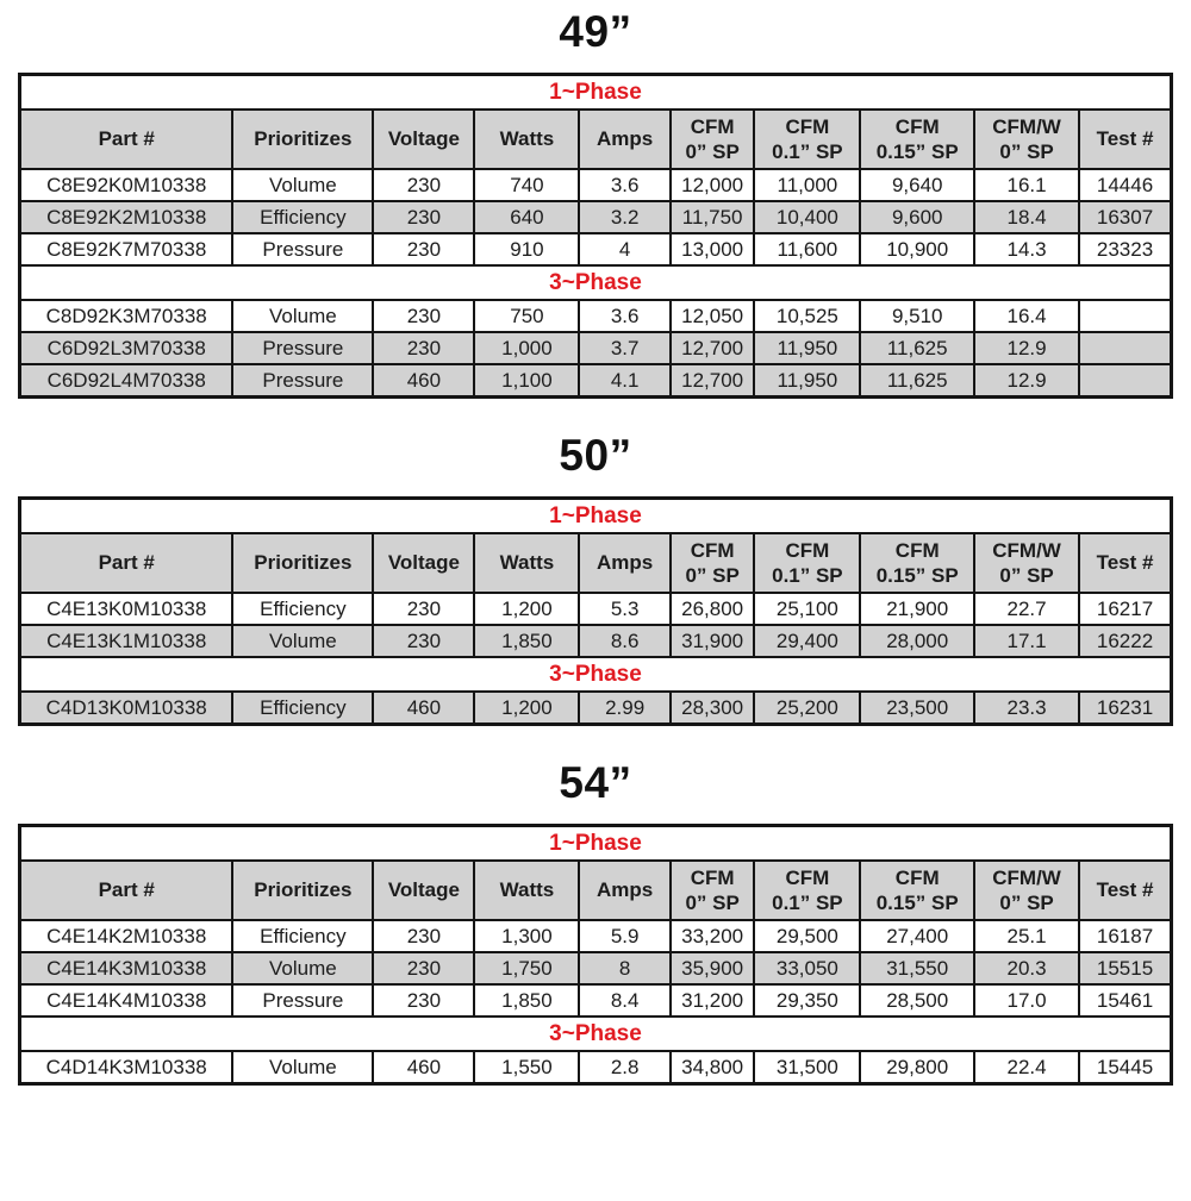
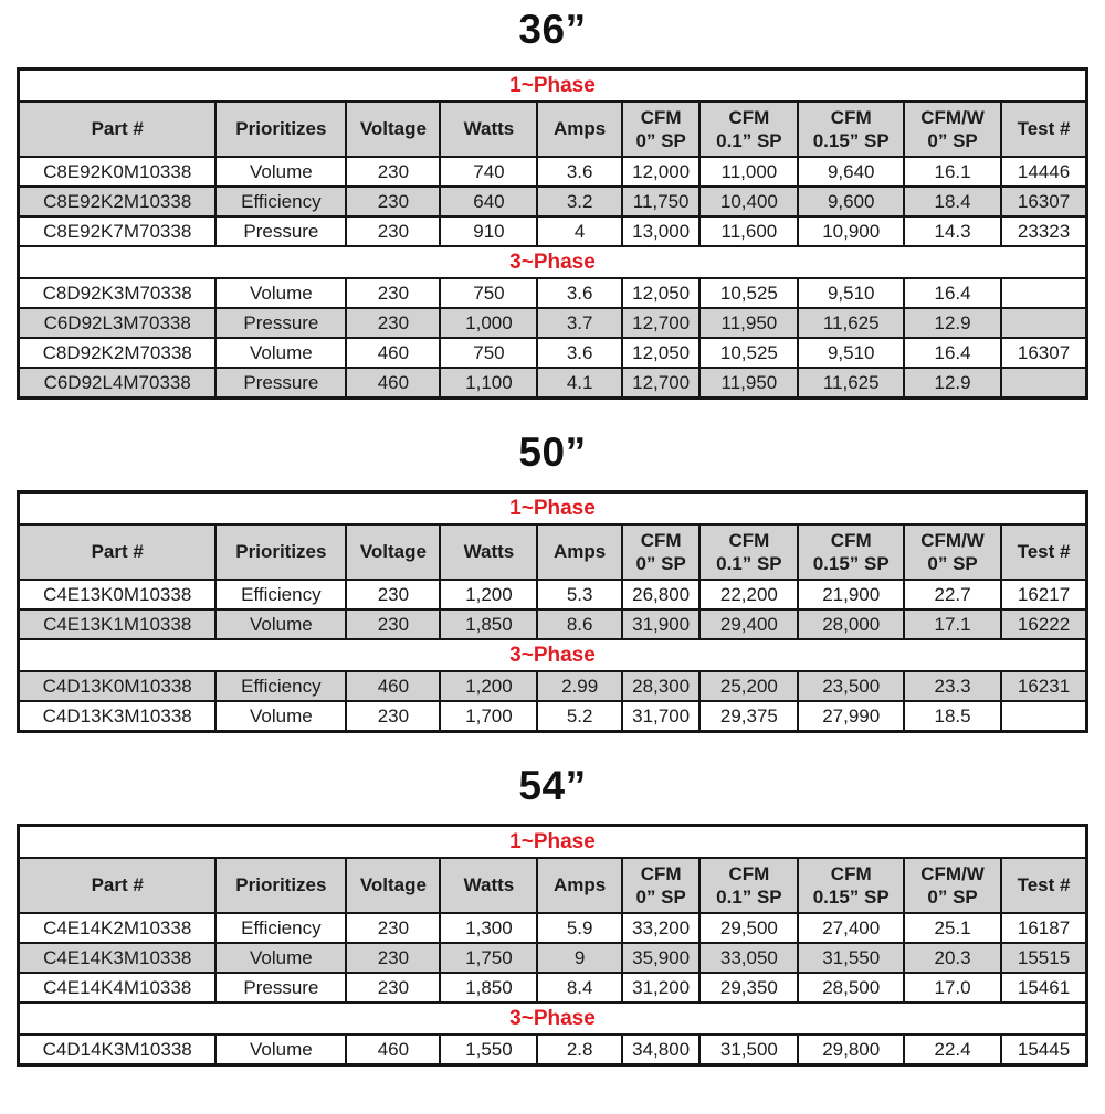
- 49”
+ 36”
  1~Phase
  Part #	Prioritizes	Voltage	Watts	Amps	CFM 0” SP	CFM 0.1” SP	CFM 0.15” SP	CFM/W 0” SP	Test #
  C8E92K0M10338	Volume	230	740	3.6	12,000	11,000	9,640	16.1	14446
  C8E92K2M10338	Efficiency	230	640	3.2	11,750	10,400	9,600	18.4	16307
  C8E92K7M70338	Pressure	230	910	4	13,000	11,600	10,900	14.3	23323
  3~Phase
  C8D92K3M70338	Volume	230	750	3.6	12,050	10,525	9,510	16.4
  C6D92L3M70338	Pressure	230	1,000	3.7	12,700	11,950	11,625	12.9
+ C8D92K2M70338	Volume	460	750	3.6	12,050	10,525	9,510	16.4	16307
  C6D92L4M70338	Pressure	460	1,100	4.1	12,700	11,950	11,625	12.9
  50”
  1~Phase
  Part #	Prioritizes	Voltage	Watts	Amps	CFM 0” SP	CFM 0.1” SP	CFM 0.15” SP	CFM/W 0” SP	Test #
- C4E13K0M10338	Efficiency	230	1,200	5.3	26,800	25,100	21,900	22.7	16217
+ C4E13K0M10338	Efficiency	230	1,200	5.3	26,800	22,200	21,900	22.7	16217
  C4E13K1M10338	Volume	230	1,850	8.6	31,900	29,400	28,000	17.1	16222
  3~Phase
  C4D13K0M10338	Efficiency	460	1,200	2.99	28,300	25,200	23,500	23.3	16231
+ C4D13K3M10338	Volume	230	1,700	5.2	31,700	29,375	27,990	18.5
  54”
  1~Phase
  Part #	Prioritizes	Voltage	Watts	Amps	CFM 0” SP	CFM 0.1” SP	CFM 0.15” SP	CFM/W 0” SP	Test #
  C4E14K2M10338	Efficiency	230	1,300	5.9	33,200	29,500	27,400	25.1	16187
- C4E14K3M10338	Volume	230	1,750	8	35,900	33,050	31,550	20.3	15515
+ C4E14K3M10338	Volume	230	1,750	9	35,900	33,050	31,550	20.3	15515
  C4E14K4M10338	Pressure	230	1,850	8.4	31,200	29,350	28,500	17.0	15461
  3~Phase
  C4D14K3M10338	Volume	460	1,550	2.8	34,800	31,500	29,800	22.4	15445
